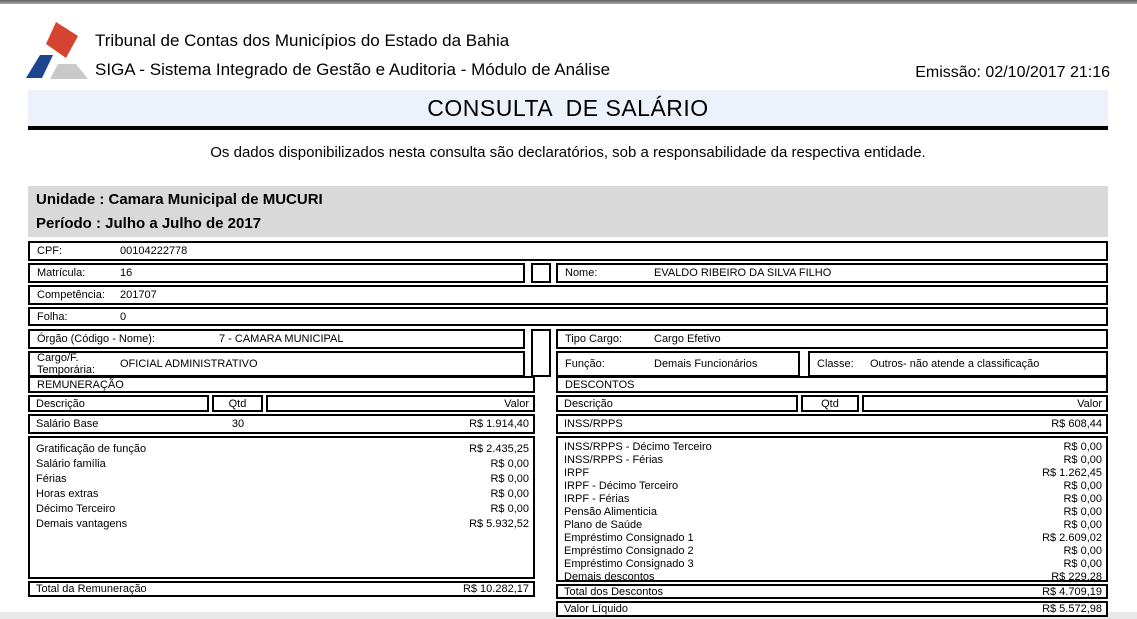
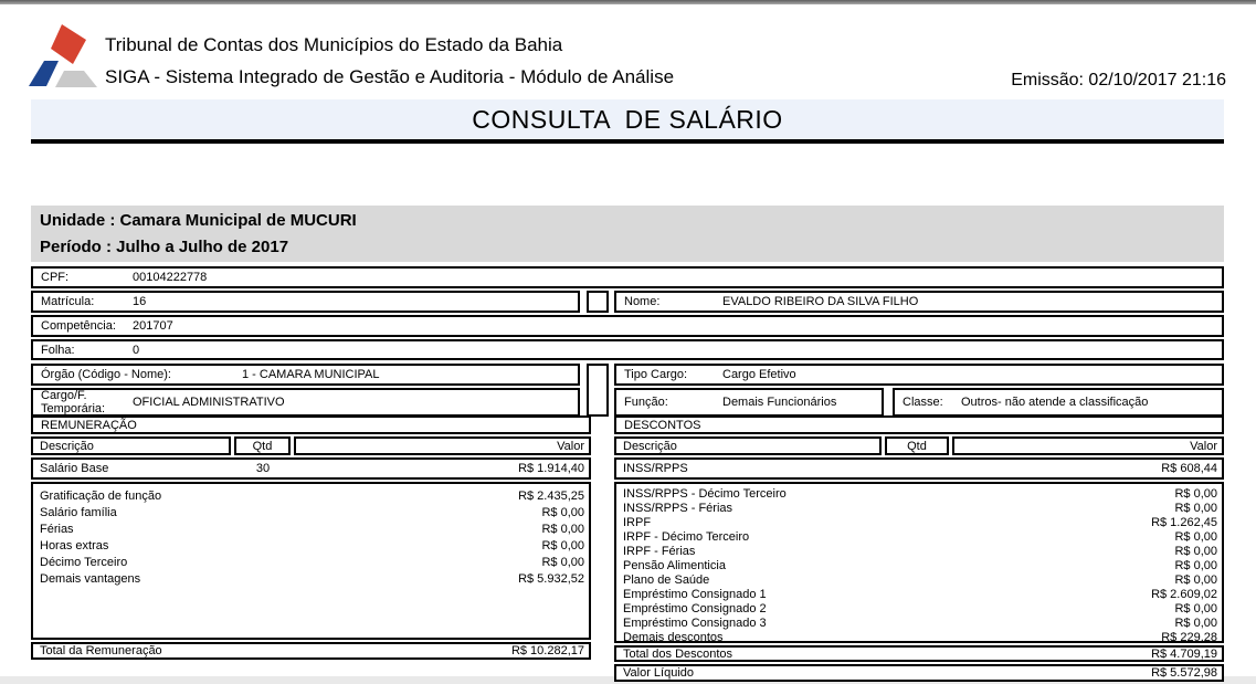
  Tribunal de Contas dos Municípios do Estado da Bahia
  SIGA - Sistema Integrado de Gestão e Auditoria - Módulo de Análise
  Emissão: 02/10/2017 21:16
  CONSULTA DE SALÁRIO
- Os dados disponibilizados nesta consulta são declaratórios, sob a responsabilidade da respectiva entidade.
  Unidade : Camara Municipal de MUCURI
  Período : Julho a Julho de 2017
  CPF:
  00104222778
  Matrícula:
  16
  Nome:
  EVALDO RIBEIRO DA SILVA FILHO
  Competência:
  201707
  Folha:
  0
  Órgão (Código - Nome):
- 7 - CAMARA MUNICIPAL
+ 1 - CAMARA MUNICIPAL
  Tipo Cargo:
  Cargo Efetivo
  Cargo/F. Temporária:
  OFICIAL ADMINISTRATIVO
  Função:
  Demais Funcionários
  Classe:
  Outros- não atende a classificação
  REMUNERAÇÃO
  Descrição
  Qtd
  Valor
  Salário Base
  30
  R$ 1.914,40
  Gratificação de função
  R$ 2.435,25
  Salário família
  R$ 0,00
  Férias
  R$ 0,00
  Horas extras
  R$ 0,00
  Décimo Terceiro
  R$ 0,00
  Demais vantagens
  R$ 5.932,52
  Total da Remuneração
  R$ 10.282,17
  DESCONTOS
  Descrição
  Qtd
  Valor
  INSS/RPPS
  R$ 608,44
  INSS/RPPS - Décimo Terceiro
  R$ 0,00
  INSS/RPPS - Férias
  R$ 0,00
  IRPF
  R$ 1.262,45
  IRPF - Décimo Terceiro
  R$ 0,00
  IRPF - Férias
  R$ 0,00
  Pensão Alimenticia
  R$ 0,00
  Plano de Saúde
  R$ 0,00
  Empréstimo Consignado 1
  R$ 2.609,02
  Empréstimo Consignado 2
  R$ 0,00
  Empréstimo Consignado 3
  R$ 0,00
  Demais descontos
  R$ 229,28
  Total dos Descontos
  R$ 4.709,19
  Valor Líquido
  R$ 5.572,98
